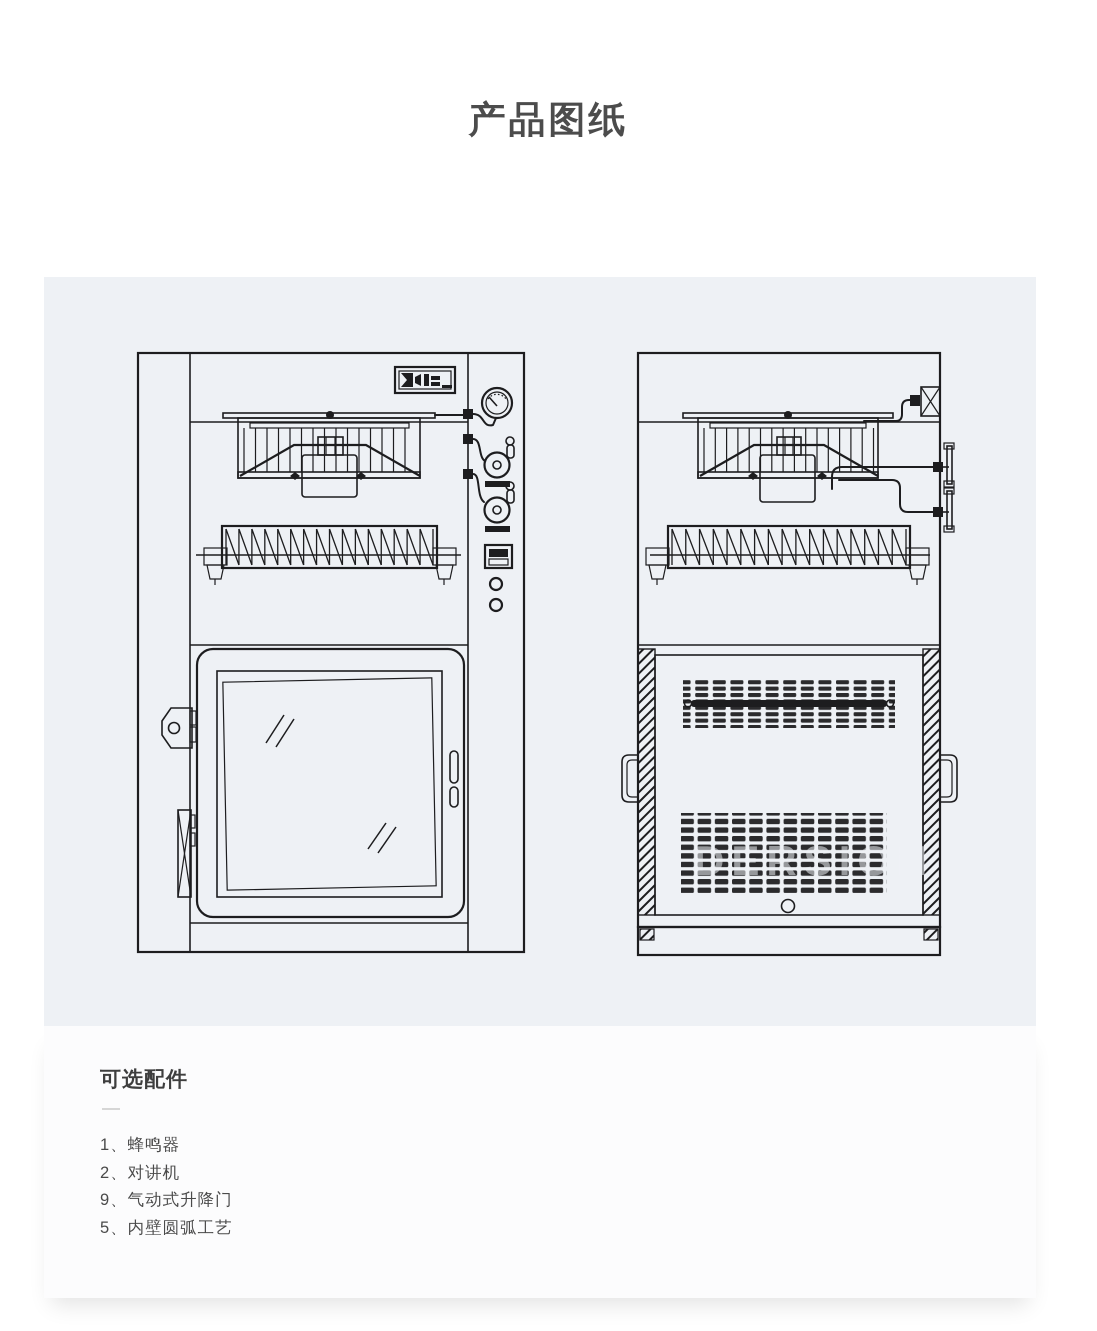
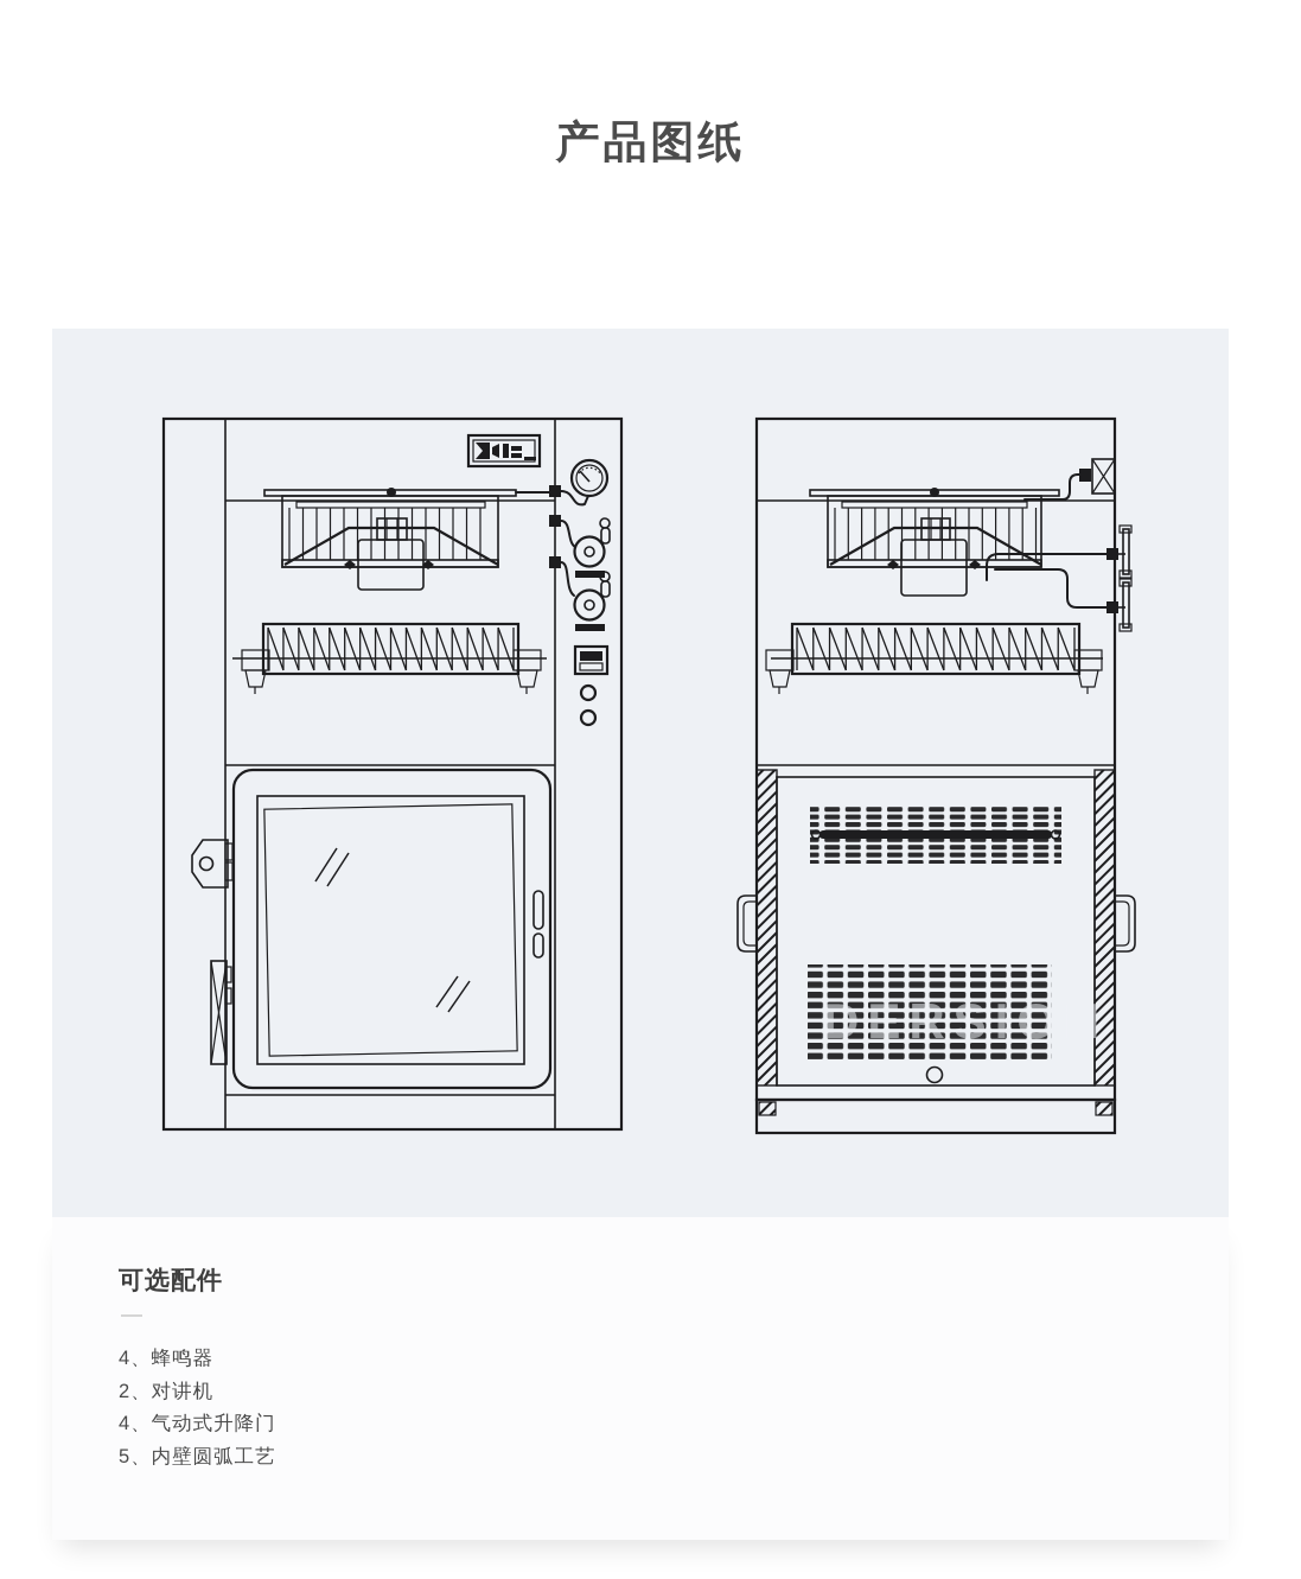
  产品图纸
  DERSION
  可选配件
- 1、蜂鸣器
+ 4、蜂鸣器
  2、对讲机
- 9、气动式升降门
+ 4、气动式升降门
  5、内壁圆弧工艺
